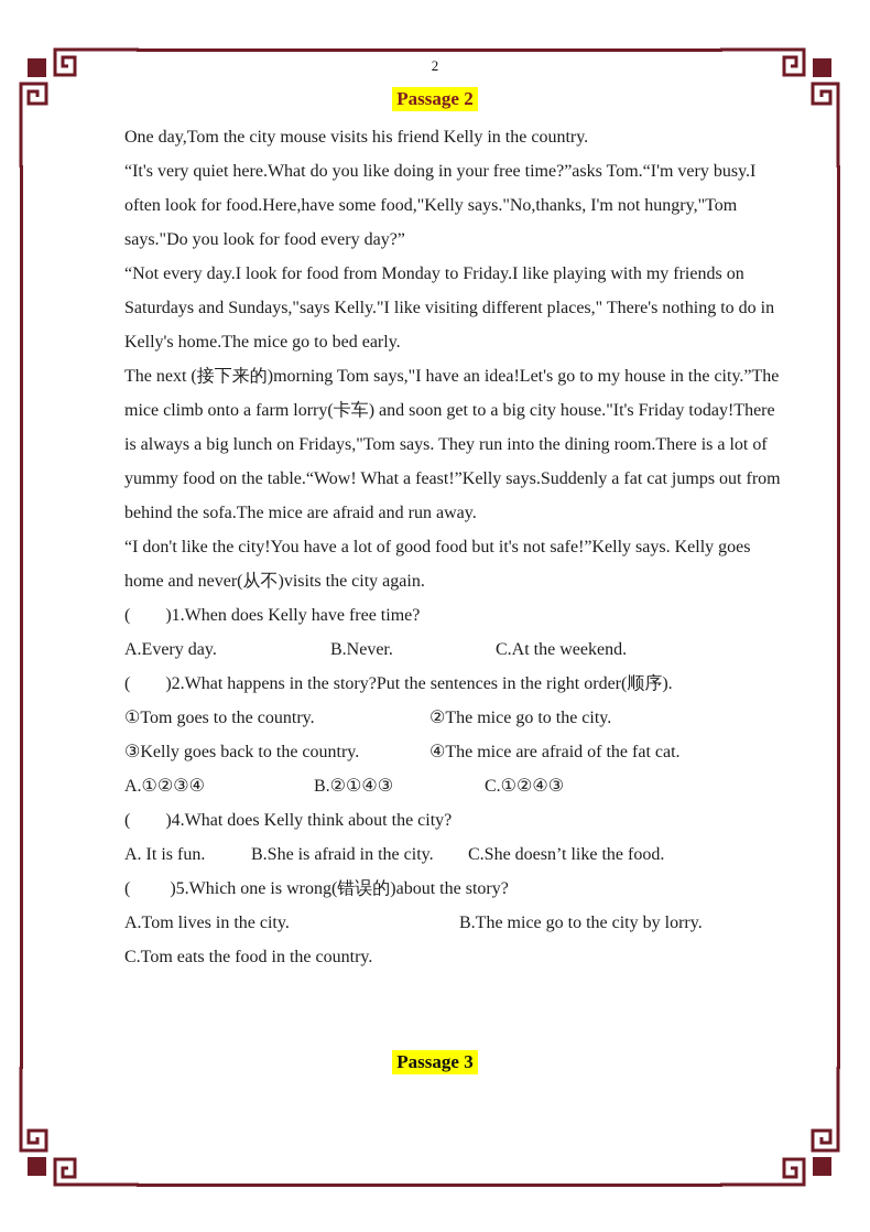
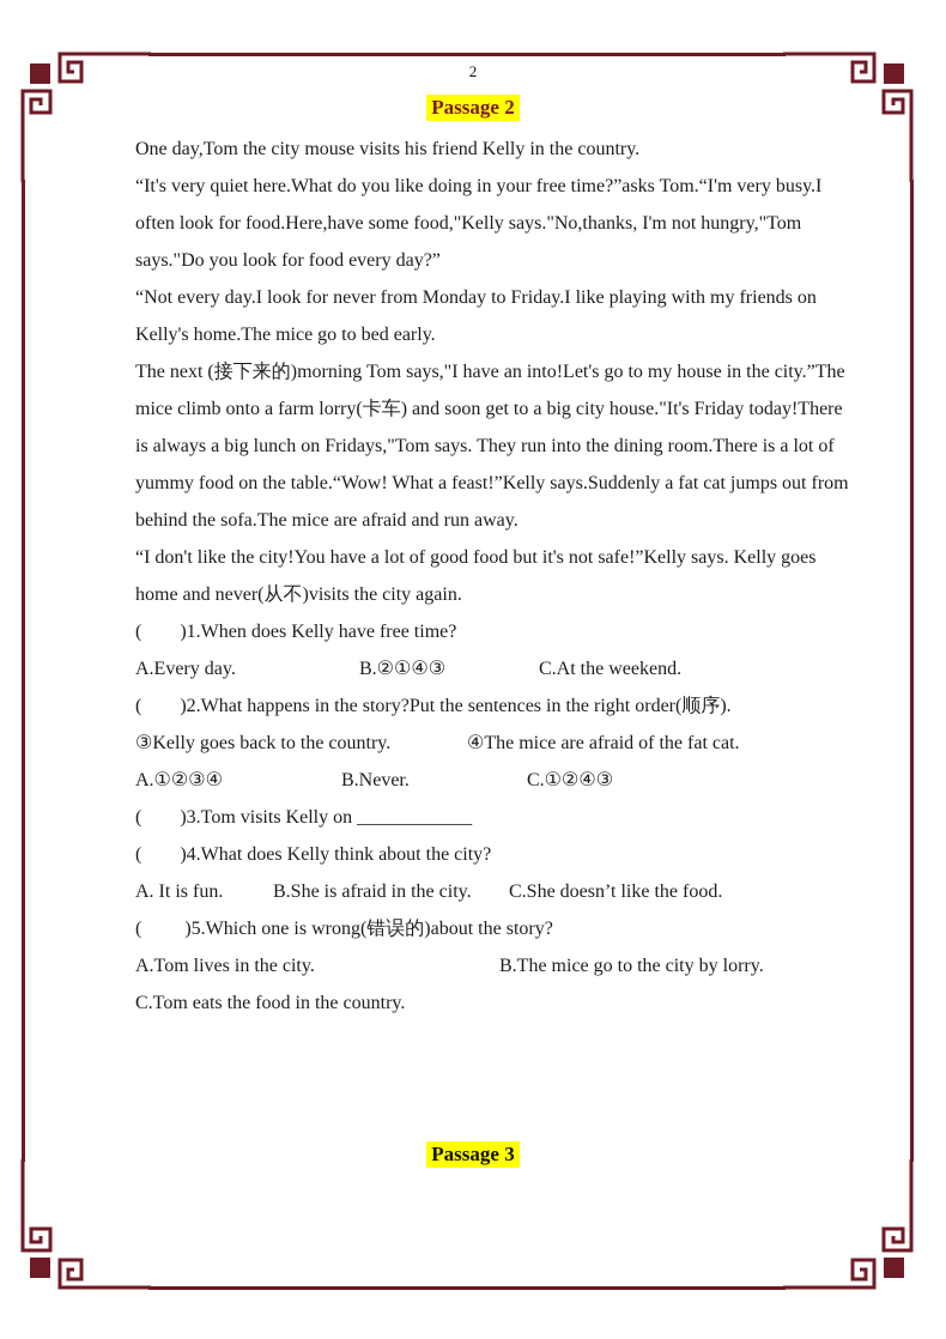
  2
  Passage 2
  One day,Tom the city mouse visits his friend Kelly in the country.
  “It's very quiet here.What do you like doing in your free time?”asks Tom.“I'm very busy.I
  often look for food.Here,have some food,"Kelly says."No,thanks, I'm not hungry,"Tom
  says."Do you look for food every day?”
- “Not every day.I look for food from Monday to Friday.I like playing with my friends on
+ “Not every day.I look for never from Monday to Friday.I like playing with my friends on
- Saturdays and Sundays,"says Kelly."I like visiting different places," There's nothing to do in
  Kelly's home.The mice go to bed early.
- The next (接下来的)morning Tom says,"I have an idea!Let's go to my house in the city.”The
+ The next (接下来的)morning Tom says,"I have an into!Let's go to my house in the city.”The
  mice climb onto a farm lorry(卡车) and soon get to a big city house."It's Friday today!There
  is always a big lunch on Fridays,"Tom says. They run into the dining room.There is a lot of
  yummy food on the table.“Wow! What a feast!”Kelly says.Suddenly a fat cat jumps out from
  behind the sofa.The mice are afraid and run away.
  “I don't like the city!You have a lot of good food but it's not safe!”Kelly says. Kelly goes
  home and never(从不)visits the city again.
  ( )1.When does Kelly have free time?
- A.Every day. B.Never. C.At the weekend.
+ A.Every day. B.②①④③ C.At the weekend.
  ( )2.What happens in the story?Put the sentences in the right order(顺序).
- ①Tom goes to the country. ②The mice go to the city.
  ③Kelly goes back to the country. ④The mice are afraid of the fat cat.
- A.①②③④ B.②①④③ C.①②④③
+ A.①②③④ B.Never. C.①②④③
+ ( )3.Tom visits Kelly on ____________
  ( )4.What does Kelly think about the city?
  A. It is fun. B.She is afraid in the city. C.She doesn’t like the food.
  ( )5.Which one is wrong(错误的)about the story?
  A.Tom lives in the city. B.The mice go to the city by lorry.
  C.Tom eats the food in the country.
  Passage 3
